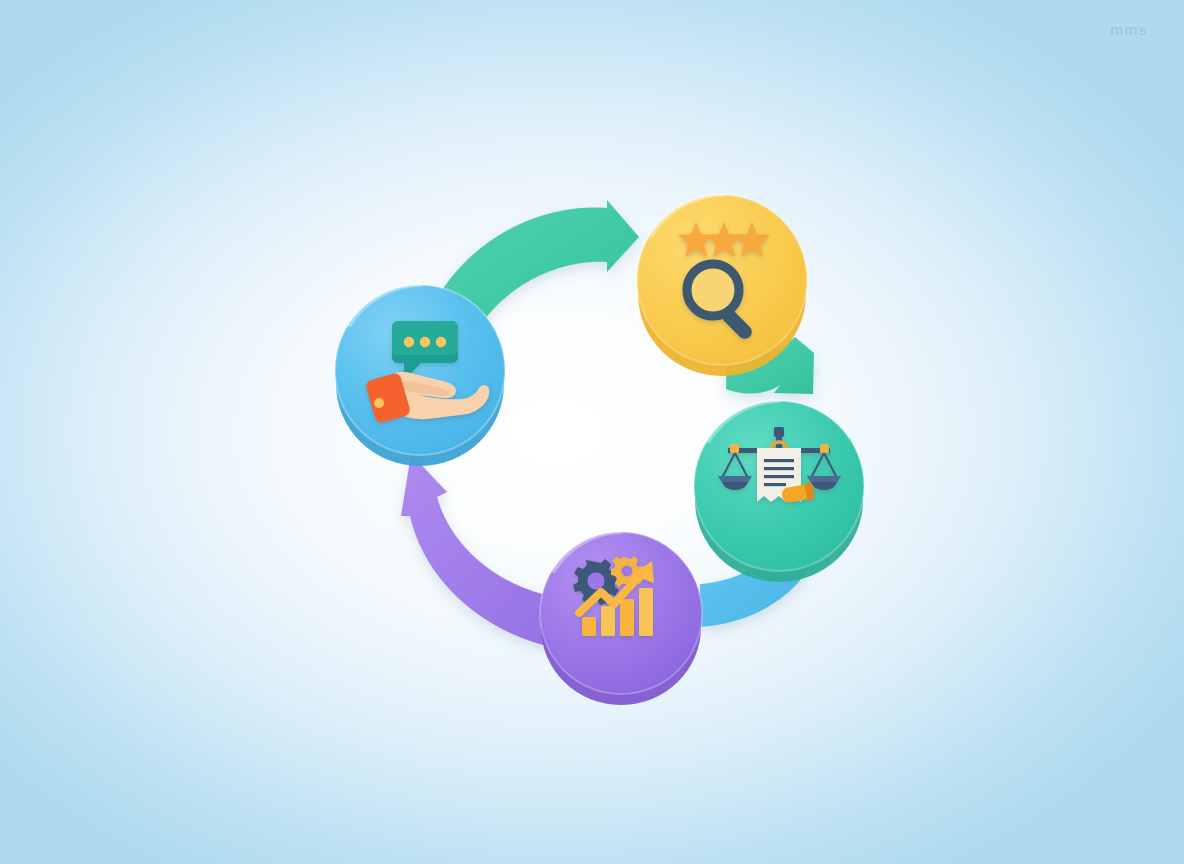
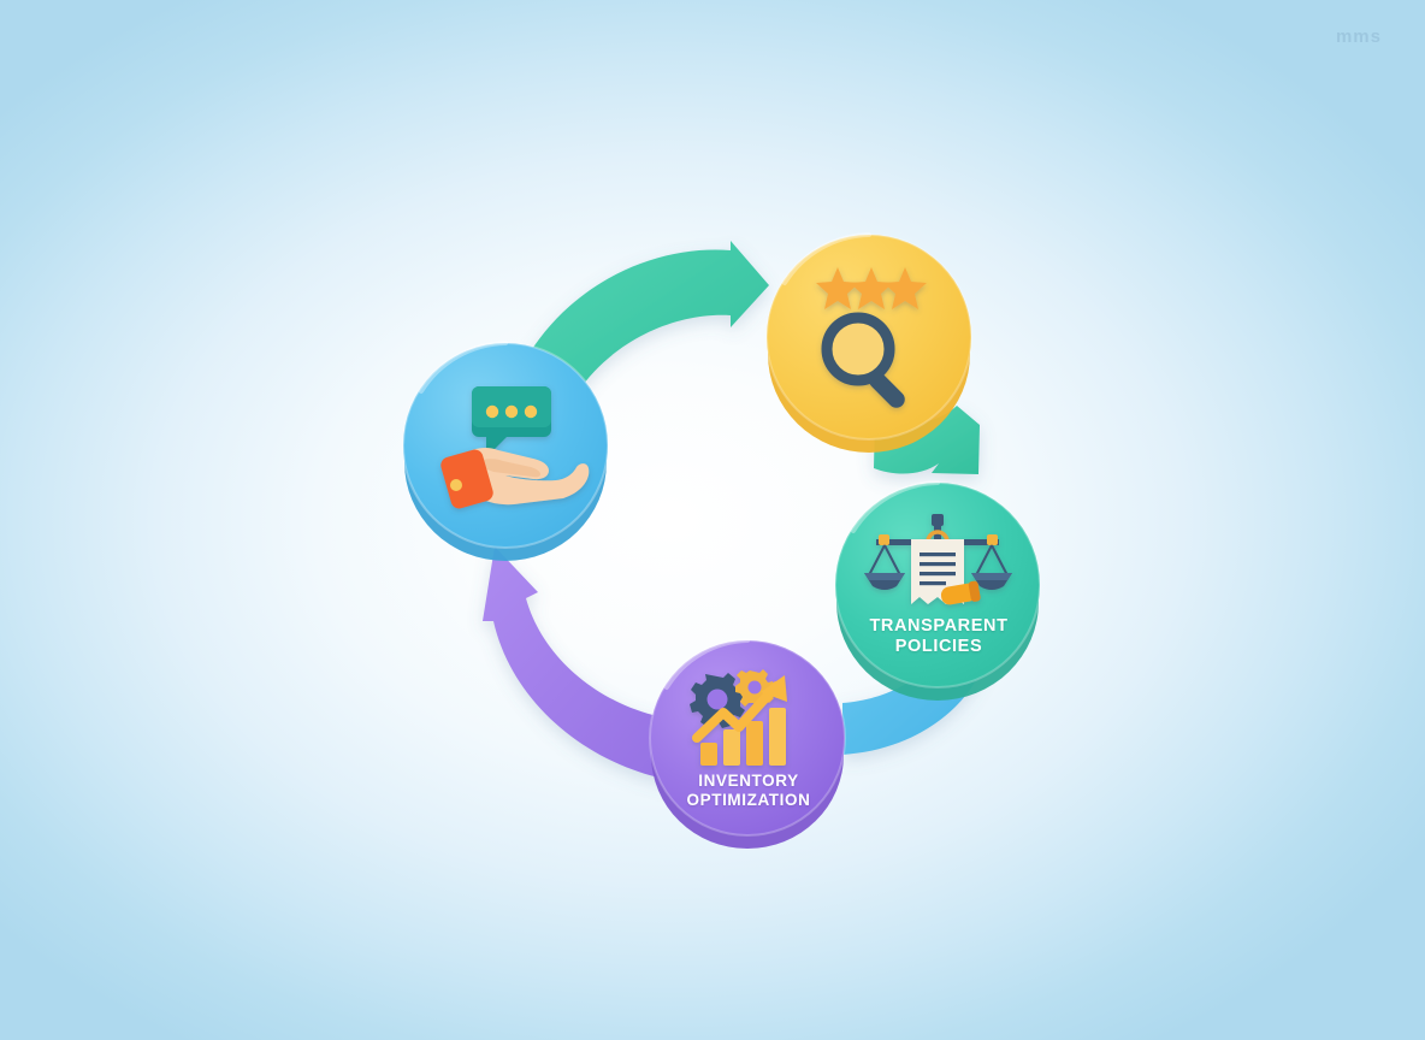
+ TRANSPARENT
+ POLICIES
+ INVENTORY
+ OPTIMIZATION
